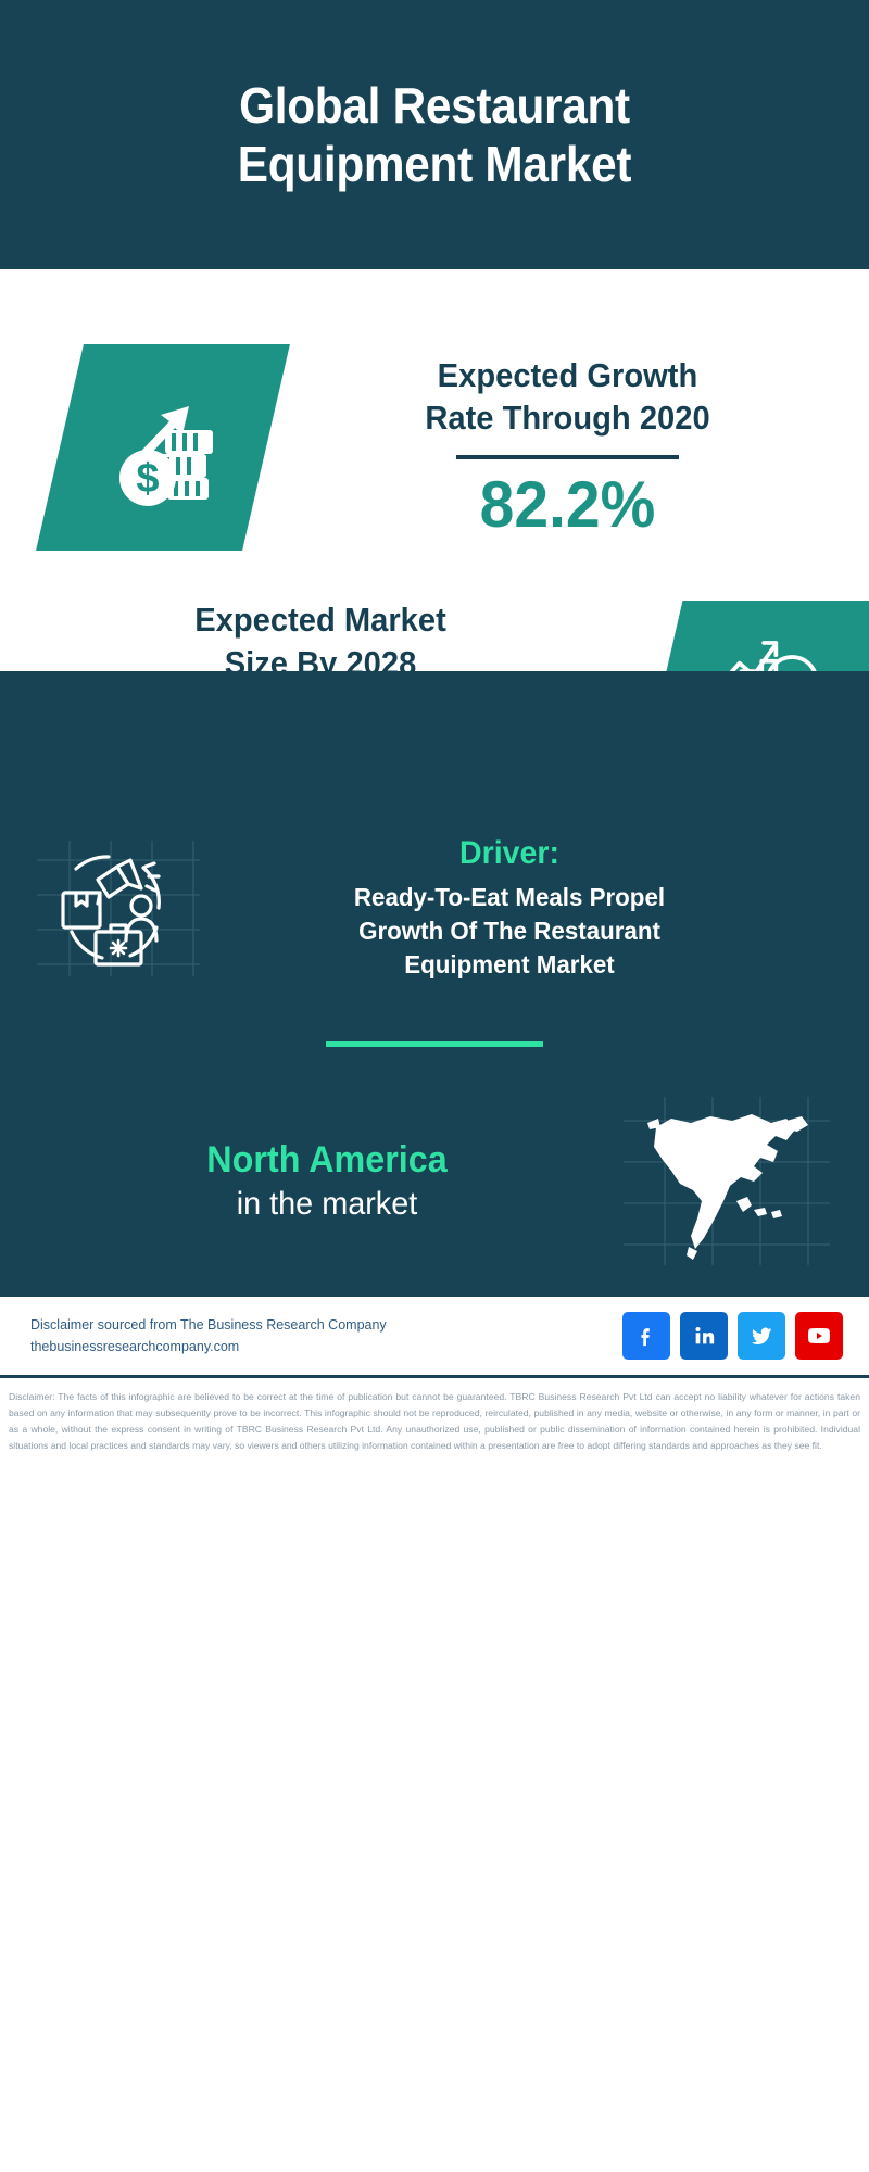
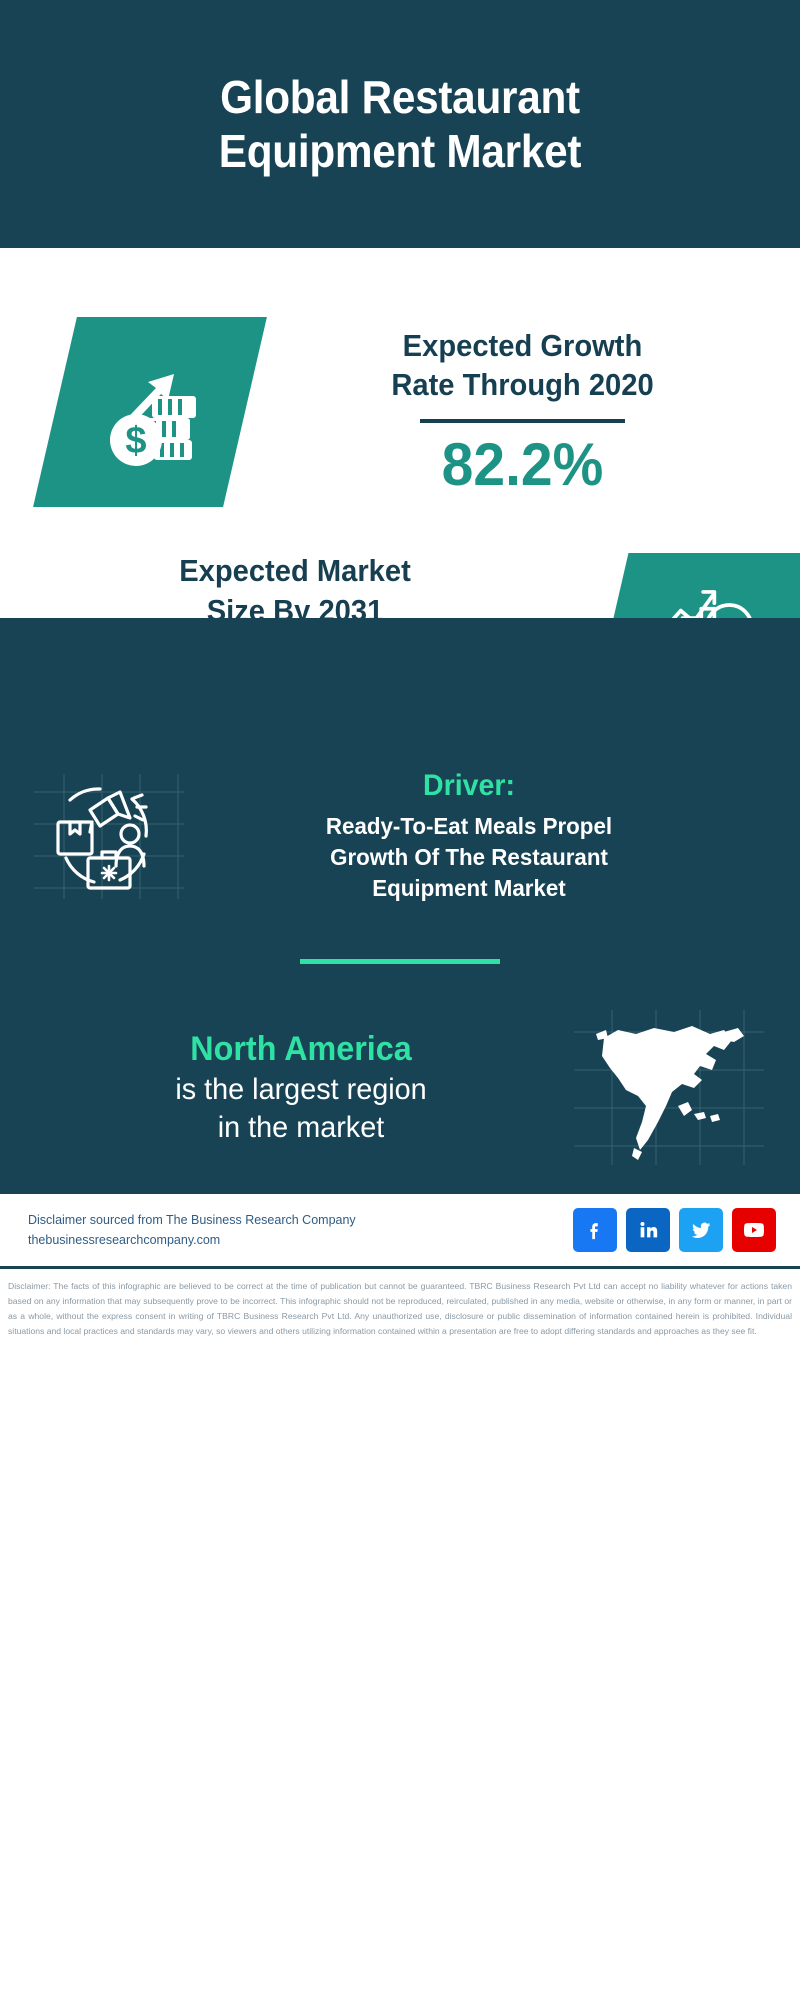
  Global Restaurant
  Equipment Market
  Expected Growth
  Rate Through 2020
  82.2%
  Expected Market
- Size By 2028
+ Size By 2031
  Driver:
  Ready-To-Eat Meals Propel
  Growth Of The Restaurant
  Equipment Market
  North America
+ is the largest region
  in the market
  Disclaimer sourced from The Business Research Company
  thebusinessresearchcompany.com
- Disclaimer: The facts of this infographic are believed to be correct at the time of publication but cannot be guaranteed. TBRC Business Research Pvt Ltd can accept no liability whatever for actions taken based on any information that may subsequently prove to be incorrect. This infographic should not be reproduced, reirculated, published in any media, website or otherwise, in any form or manner, in part or as a whole, without the express consent in writing of TBRC Business Research Pvt Ltd. Any unauthorized use, published or public dissemination of information contained herein is prohibited. Individual situations and local practices and standards may vary, so viewers and others utilizing information contained within a presentation are free to adopt differing standards and approaches as they see fit.
+ Disclaimer: The facts of this infographic are believed to be correct at the time of publication but cannot be guaranteed. TBRC Business Research Pvt Ltd can accept no liability whatever for actions taken based on any information that may subsequently prove to be incorrect. This infographic should not be reproduced, reirculated, published in any media, website or otherwise, in any form or manner, in part or as a whole, without the express consent in writing of TBRC Business Research Pvt Ltd. Any unauthorized use, disclosure or public dissemination of information contained herein is prohibited. Individual situations and local practices and standards may vary, so viewers and others utilizing information contained within a presentation are free to adopt differing standards and approaches as they see fit.
